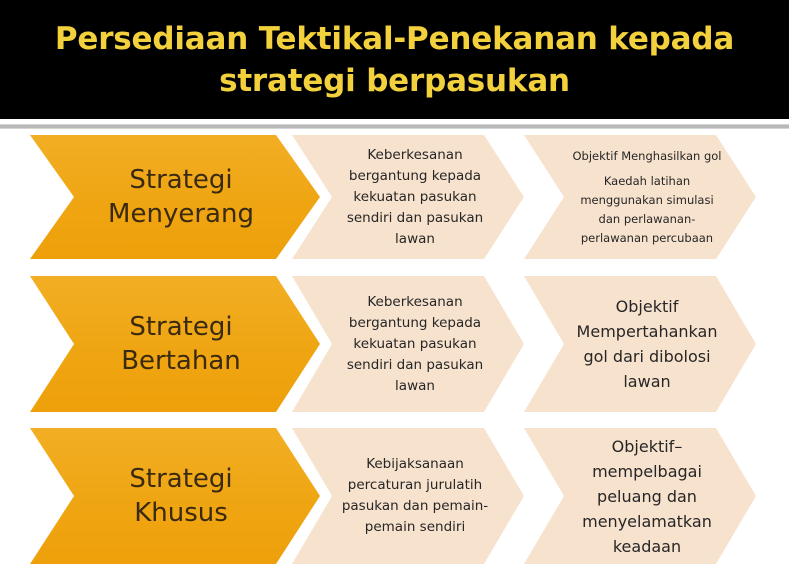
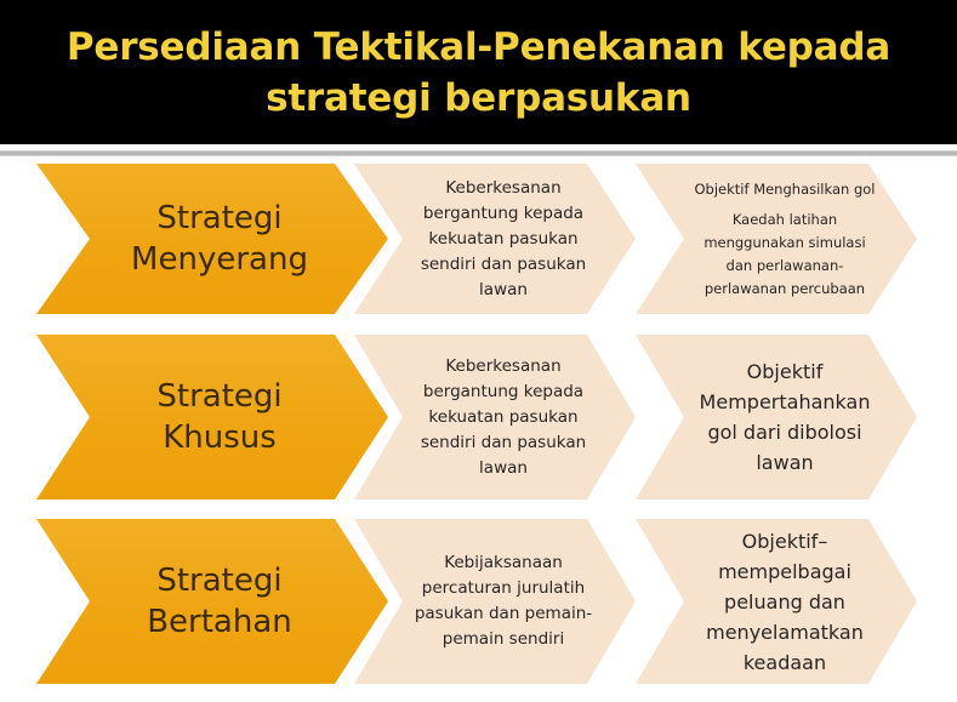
  Persediaan Tektikal-Penekanan kepada
  strategi berpasukan
  Strategi
  Menyerang
  Keberkesanan
  bergantung kepada
  kekuatan pasukan
  sendiri dan pasukan
  lawan
  Objektif Menghasilkan gol
  Kaedah latihan
  menggunakan simulasi
  dan perlawanan-
  perlawanan percubaan
  Strategi
- Bertahan
+ Khusus
  Keberkesanan
  bergantung kepada
  kekuatan pasukan
  sendiri dan pasukan
  lawan
  Objektif
  Mempertahankan
  gol dari dibolosi
  lawan
  Strategi
- Khusus
+ Bertahan
  Kebijaksanaan
  percaturan jurulatih
  pasukan dan pemain-
  pemain sendiri
  Objektif–
  mempelbagai
  peluang dan
  menyelamatkan
  keadaan
